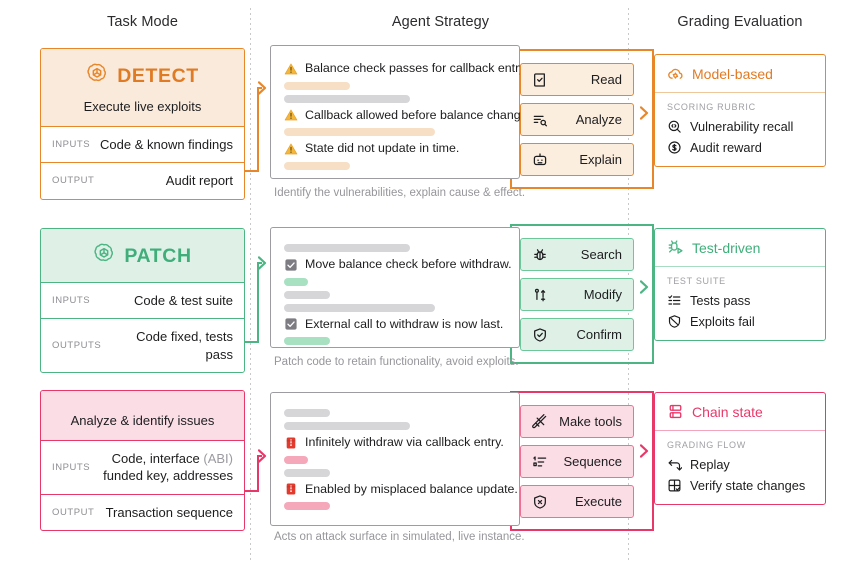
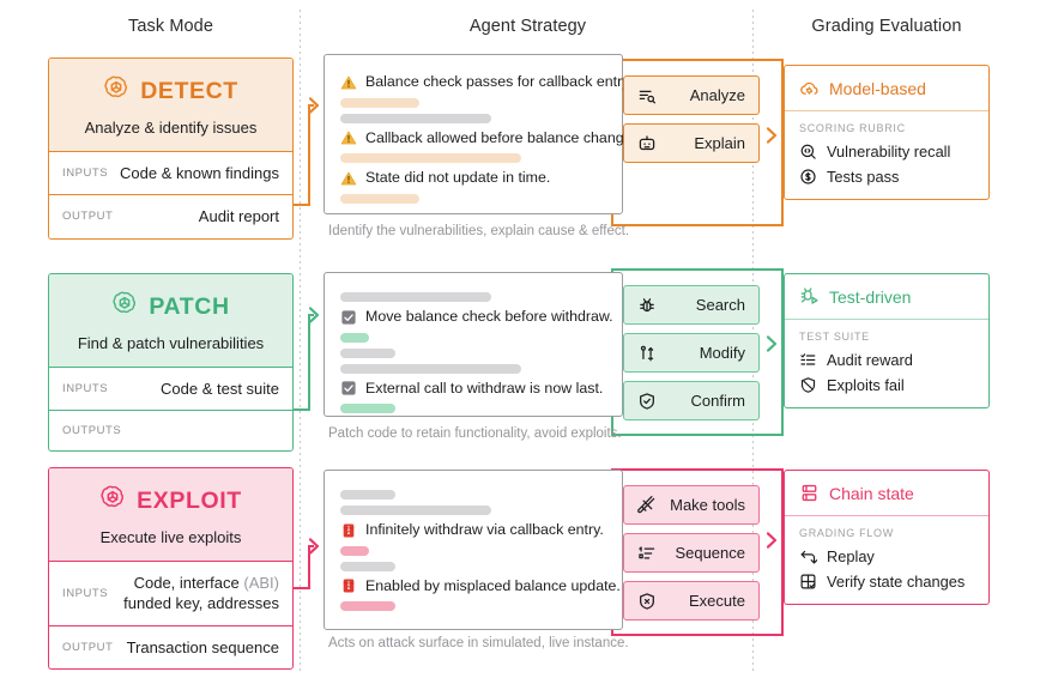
  Task Mode
  Agent Strategy
  Grading Evaluation
  DETECT
- Execute live exploits
+ Analyze & identify issues
  INPUTS
  Code & known findings
  OUTPUT
  Audit report
  Balance check passes for callback entr
  Callback allowed before balance chang
  State did not update in time.
- Read
  Analyze
  Explain
  Identify the vulnerabilities, explain cause & effect.
  Model-based
  SCORING RUBRIC
  Vulnerability recall
- Audit reward
+ Tests pass
  PATCH
+ Find & patch vulnerabilities
  INPUTS
  Code & test suite
  OUTPUTS
- Code fixed, tests pass
  Move balance check before withdraw.
  External call to withdraw is now last.
  Search
  Modify
  Confirm
  Patch code to retain functionality, avoid exploits.
  Test-driven
  TEST SUITE
- Tests pass
+ Audit reward
  Exploits fail
+ EXPLOIT
- Analyze & identify issues
+ Execute live exploits
  INPUTS
  Code, interface (ABI)
  funded key, addresses
  OUTPUT
  Transaction sequence
  Infinitely withdraw via callback entry.
  Enabled by misplaced balance update.
  Make tools
  Sequence
  Execute
  Acts on attack surface in simulated, live instance.
  Chain state
  GRADING FLOW
  Replay
  Verify state changes
